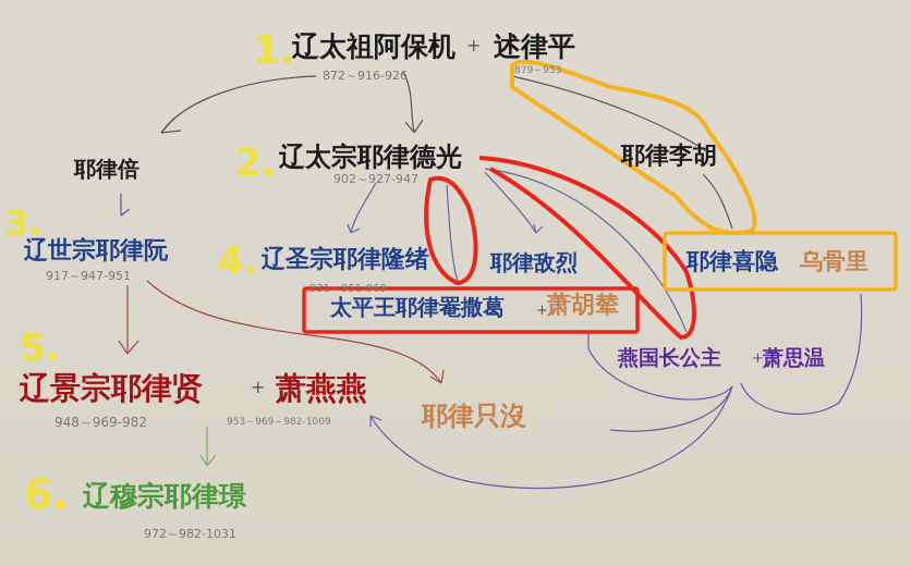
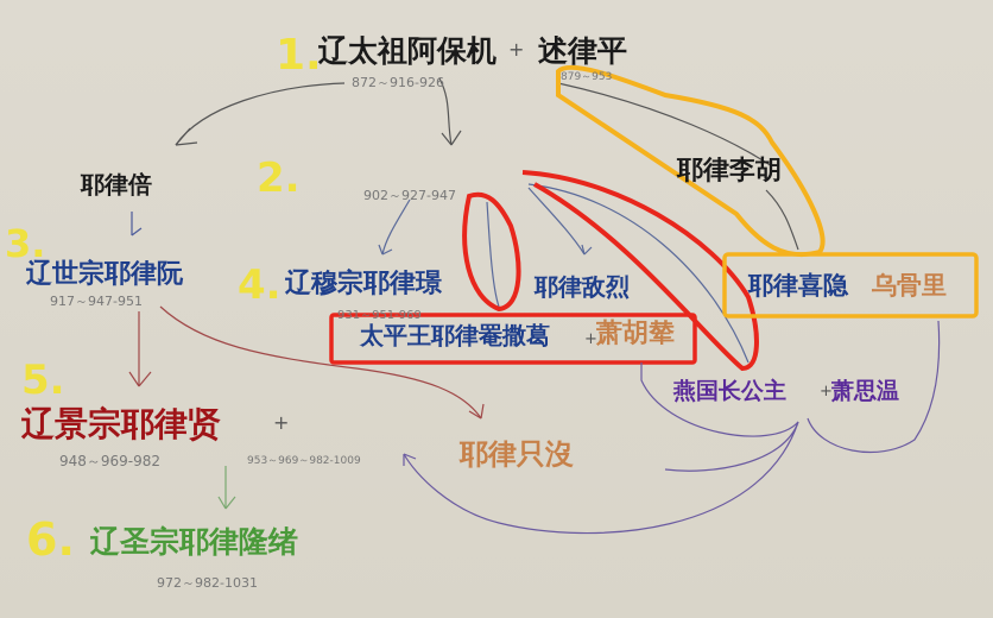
  1.
  2.
  3.
  4.
  5.
  6.
  辽太祖阿保机
  +
  述律平
  872～916-926
  879～953
  耶律倍
- 辽太宗耶律德光
  902～927-947
  耶律李胡
  辽世宗耶律阮
  917～947-951
- 辽圣宗耶律隆绪
+ 辽穆宗耶律璟
  931～951-969
  耶律敌烈
  太平王耶律罨撒葛
  +
  萧胡辇
  耶律喜隐
  乌骨里
  燕国长公主
  +
  萧思温
  辽景宗耶律贤
  +
- 萧燕燕
  948～969-982
  953～969～982-1009
  耶律只沒
- 辽穆宗耶律璟
+ 辽圣宗耶律隆绪
  972～982-1031
